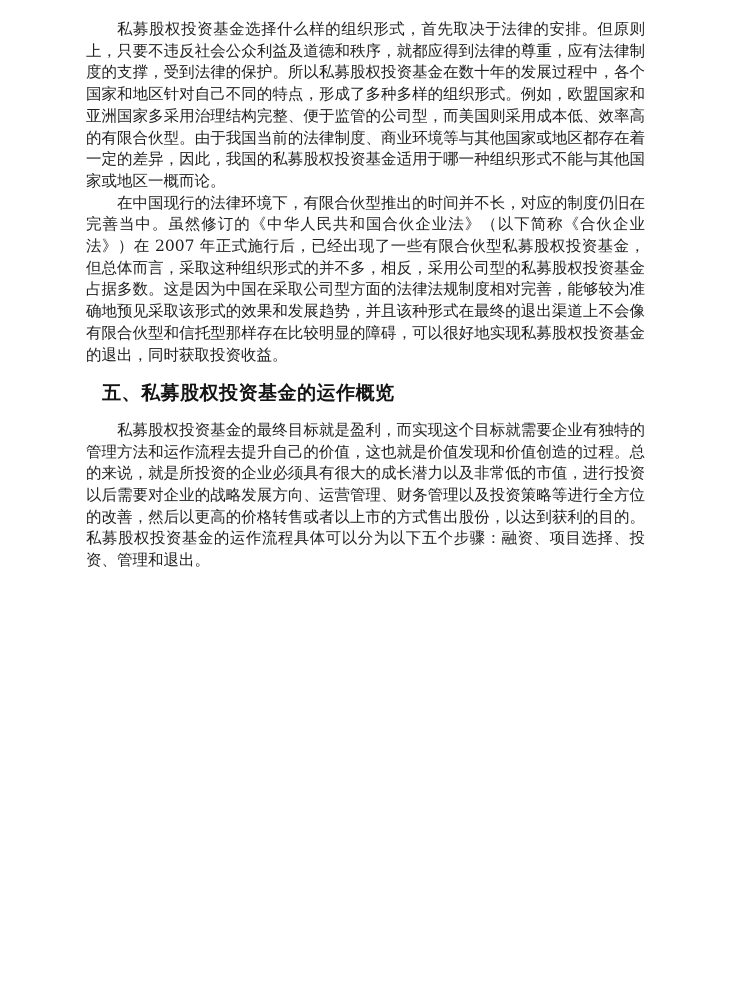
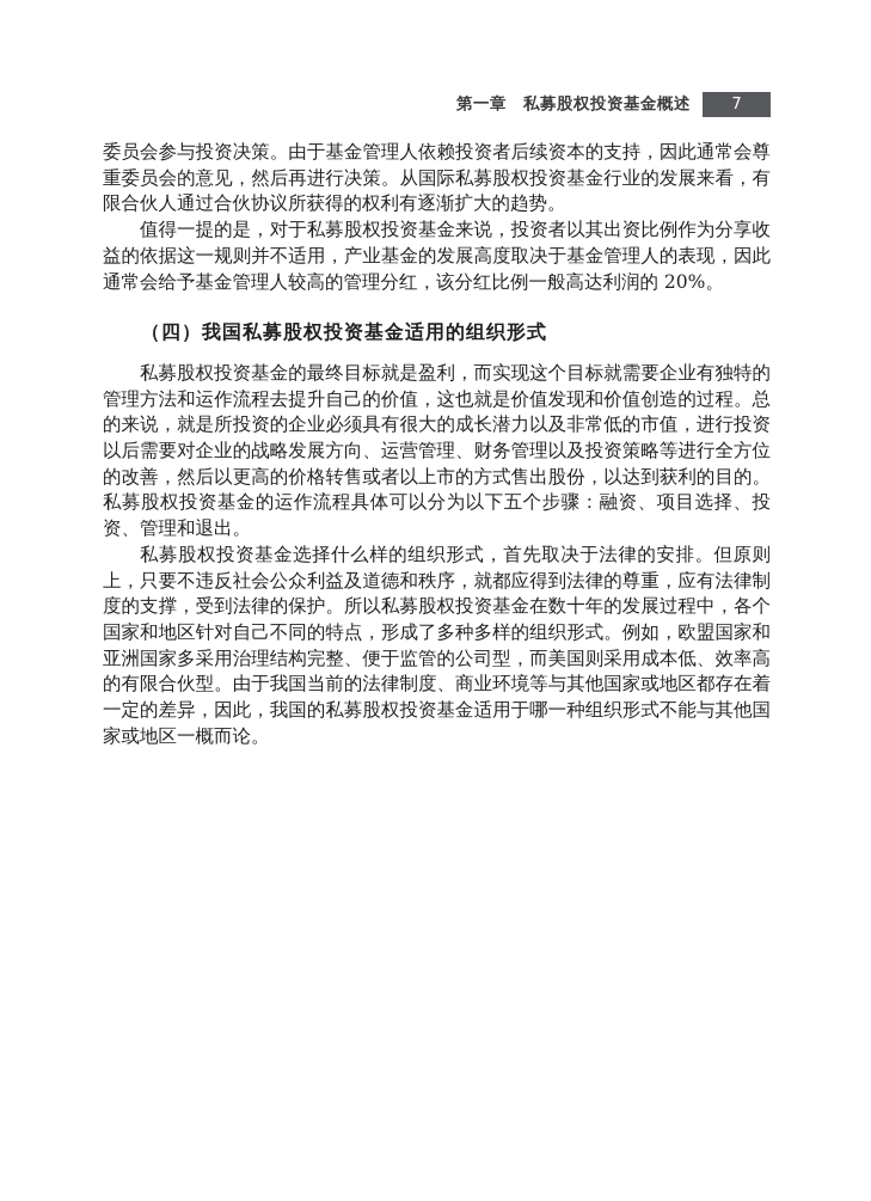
+ 第一章 私募股权投资基金概述
+ 7
+ 委员会参与投资决策。由于基金管理人依赖投资者后续资本的支持，因此通常会尊重委员会的意见，然后再进行决策。从国际私募股权投资基金行业的发展来看，有限合伙人通过合伙协议所获得的权利有逐渐扩大的趋势。
+ 值得一提的是，对于私募股权投资基金来说，投资者以其出资比例作为分享收益的依据这一规则并不适用，产业基金的发展高度取决于基金管理人的表现，因此通常会给予基金管理人较高的管理分红，该分红比例一般高达利润的 20%。
+ （四）我国私募股权投资基金适用的组织形式
- 私募股权投资基金选择什么样的组织形式，首先取决于法律的安排。但原则上，只要不违反社会公众利益及道德和秩序，就都应得到法律的尊重，应有法律制度的支撑，受到法律的保护。所以私募股权投资基金在数十年的发展过程中，各个国家和地区针对自己不同的特点，形成了多种多样的组织形式。例如，欧盟国家和亚洲国家多采用治理结构完整、便于监管的公司型，而美国则采用成本低、效率高的有限合伙型。由于我国当前的法律制度、商业环境等与其他国家或地区都存在着一定的差异，因此，我国的私募股权投资基金适用于哪一种组织形式不能与其他国家或地区一概而论。
+ 私募股权投资基金的最终目标就是盈利，而实现这个目标就需要企业有独特的管理方法和运作流程去提升自己的价值，这也就是价值发现和价值创造的过程。总的来说，就是所投资的企业必须具有很大的成长潜力以及非常低的市值，进行投资以后需要对企业的战略发展方向、运营管理、财务管理以及投资策略等进行全方位的改善，然后以更高的价格转售或者以上市的方式售出股份，以达到获利的目的。私募股权投资基金的运作流程具体可以分为以下五个步骤：融资、项目选择、投资、管理和退出。
- 在中国现行的法律环境下，有限合伙型推出的时间并不长，对应的制度仍旧在完善当中。虽然修订的《中华人民共和国合伙企业法》（以下简称《合伙企业法》）在 2007 年正式施行后，已经出现了一些有限合伙型私募股权投资基金，但总体而言，采取这种组织形式的并不多，相反，采用公司型的私募股权投资基金占据多数。这是因为中国在采取公司型方面的法律法规制度相对完善，能够较为准确地预见采取该形式的效果和发展趋势，并且该种形式在最终的退出渠道上不会像有限合伙型和信托型那样存在比较明显的障碍，可以很好地实现私募股权投资基金的退出，同时获取投资收益。
- 五、私募股权投资基金的运作概览
- 私募股权投资基金的最终目标就是盈利，而实现这个目标就需要企业有独特的管理方法和运作流程去提升自己的价值，这也就是价值发现和价值创造的过程。总的来说，就是所投资的企业必须具有很大的成长潜力以及非常低的市值，进行投资以后需要对企业的战略发展方向、运营管理、财务管理以及投资策略等进行全方位的改善，然后以更高的价格转售或者以上市的方式售出股份，以达到获利的目的。私募股权投资基金的运作流程具体可以分为以下五个步骤：融资、项目选择、投资、管理和退出。
+ 私募股权投资基金选择什么样的组织形式，首先取决于法律的安排。但原则上，只要不违反社会公众利益及道德和秩序，就都应得到法律的尊重，应有法律制度的支撑，受到法律的保护。所以私募股权投资基金在数十年的发展过程中，各个国家和地区针对自己不同的特点，形成了多种多样的组织形式。例如，欧盟国家和亚洲国家多采用治理结构完整、便于监管的公司型，而美国则采用成本低、效率高的有限合伙型。由于我国当前的法律制度、商业环境等与其他国家或地区都存在着一定的差异，因此，我国的私募股权投资基金适用于哪一种组织形式不能与其他国家或地区一概而论。
